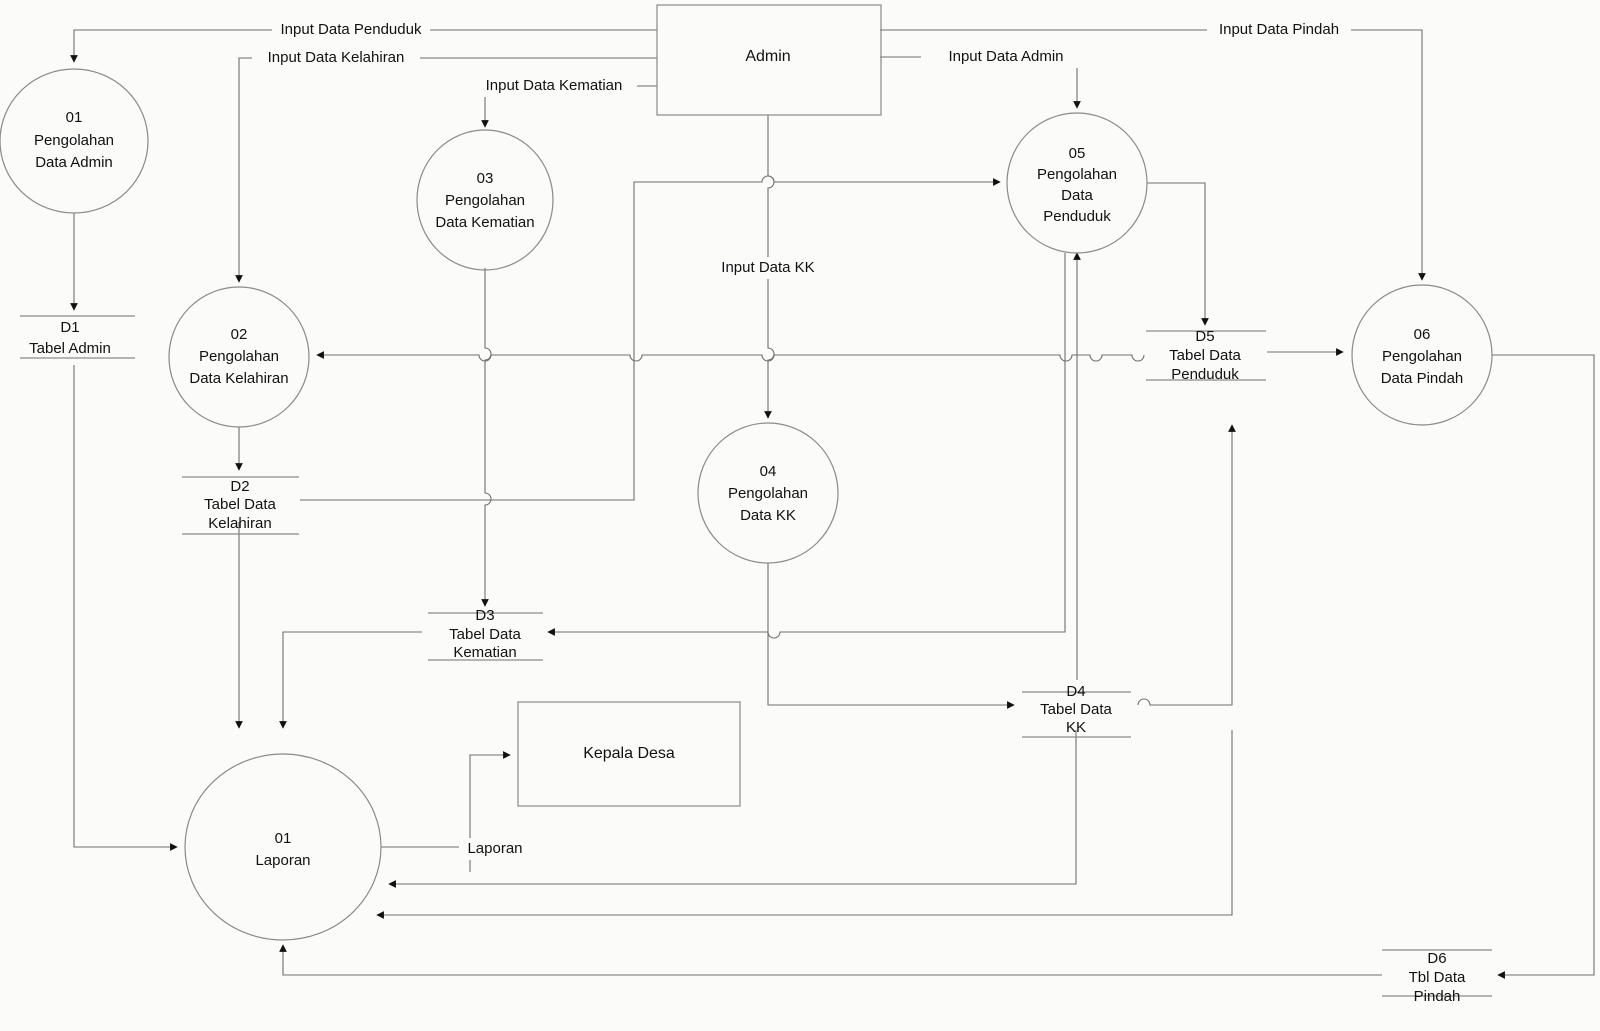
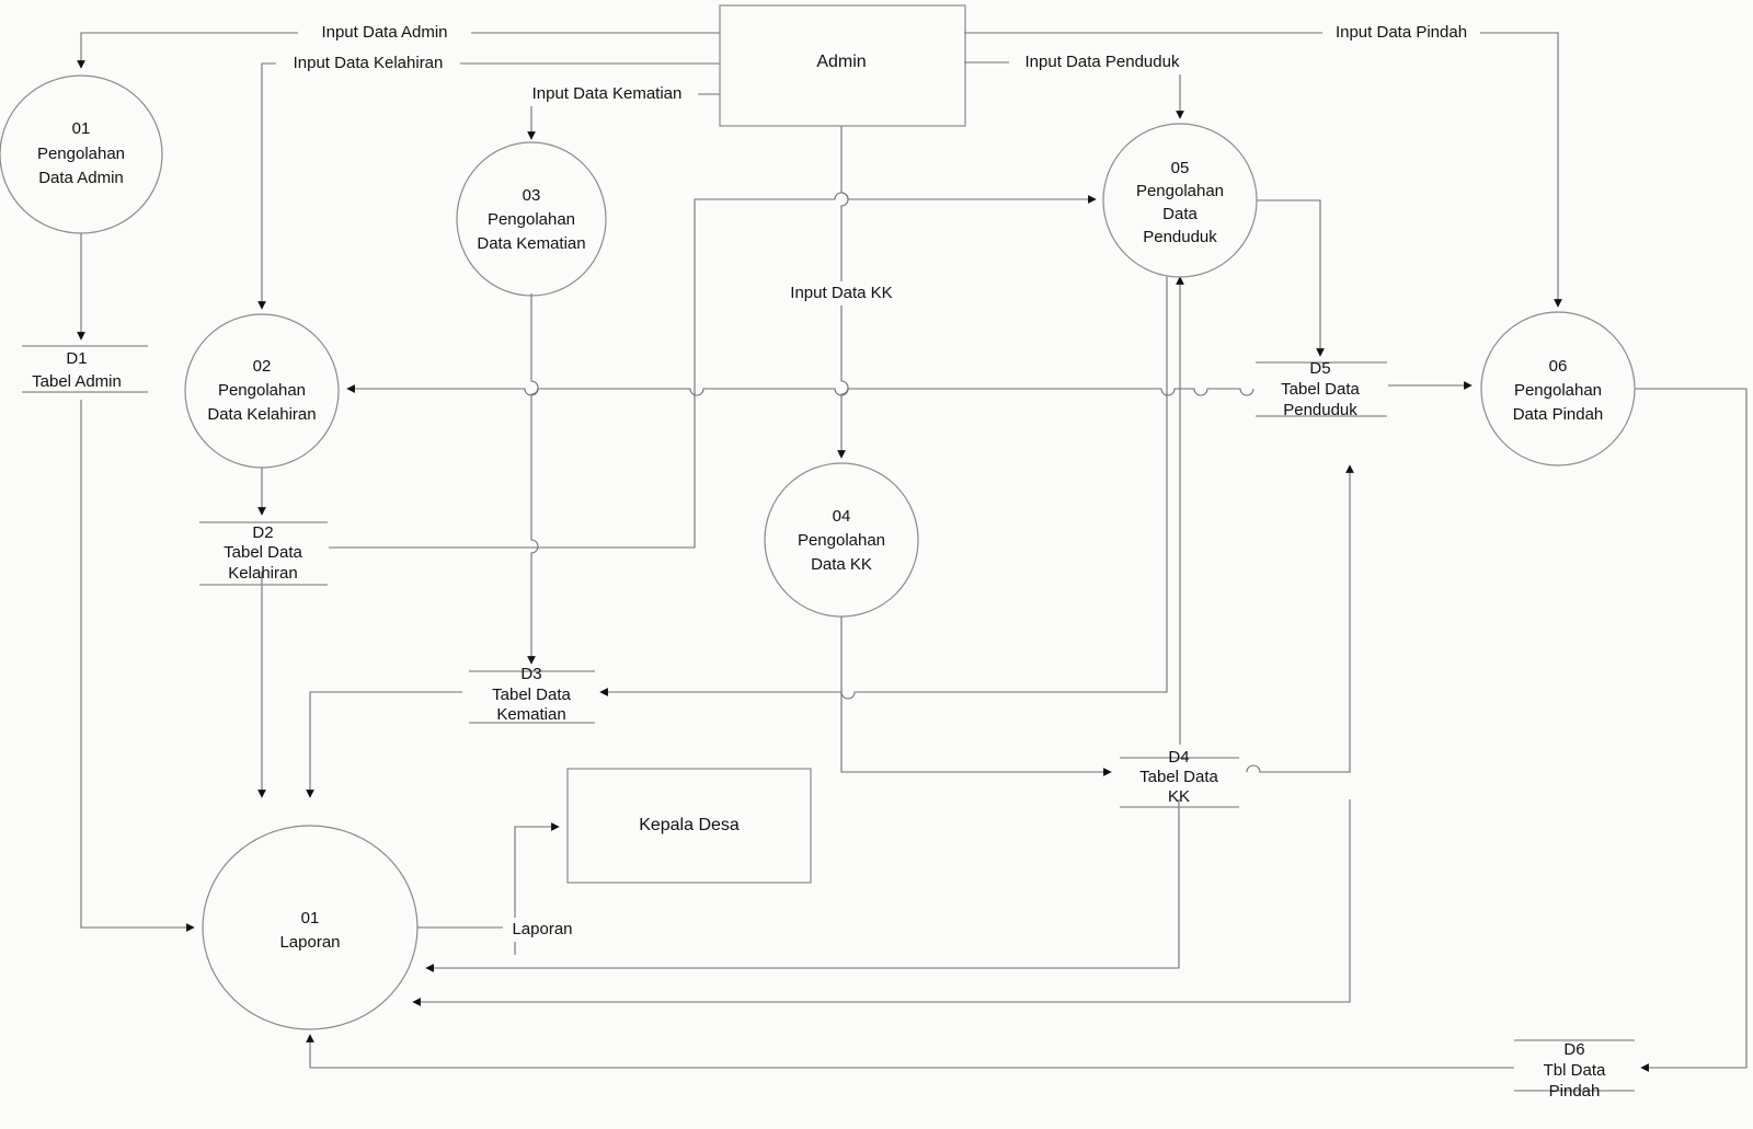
  Admin
  Kepala Desa
  01
  Pengolahan
  Data Admin
  02
  Pengolahan
  Data Kelahiran
  03
  Pengolahan
  Data Kematian
  04
  Pengolahan
  Data KK
  05
  Pengolahan
  Data
  Penduduk
  06
  Pengolahan
  Data Pindah
  01
  Laporan
  D1
  Tabel Admin
  D2
  Tabel Data
  Kelahiran
  D3
  Tabel Data
  Kematian
  D4
  Tabel Data
  KK
  D5
  Tabel Data
  Penduduk
  D6
  Tbl Data
  Pindah
- Input Data Penduduk
+ Input Data Admin
  Input Data Kelahiran
  Input Data Kematian
- Input Data Admin
+ Input Data Penduduk
  Input Data Pindah
  Input Data KK
  Laporan
